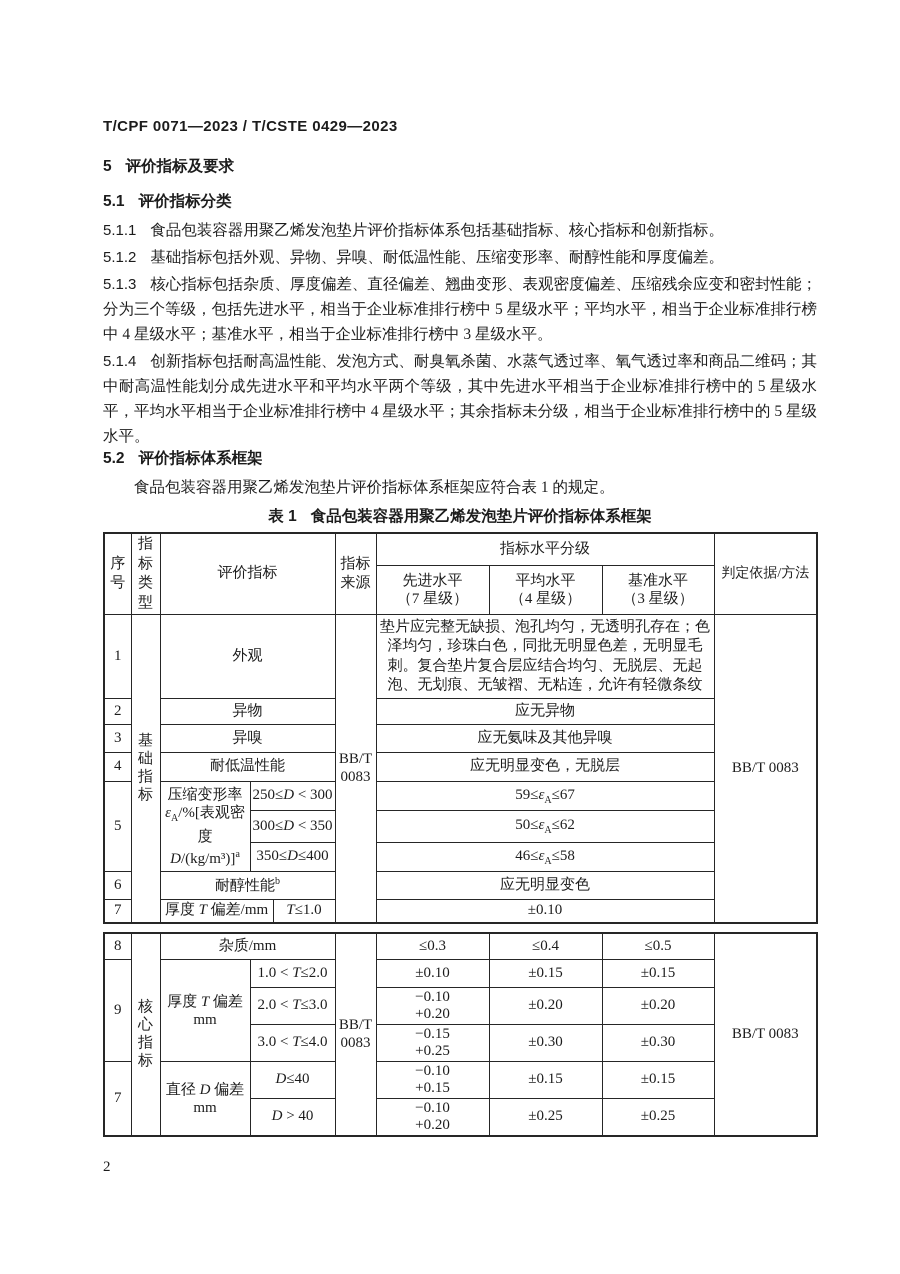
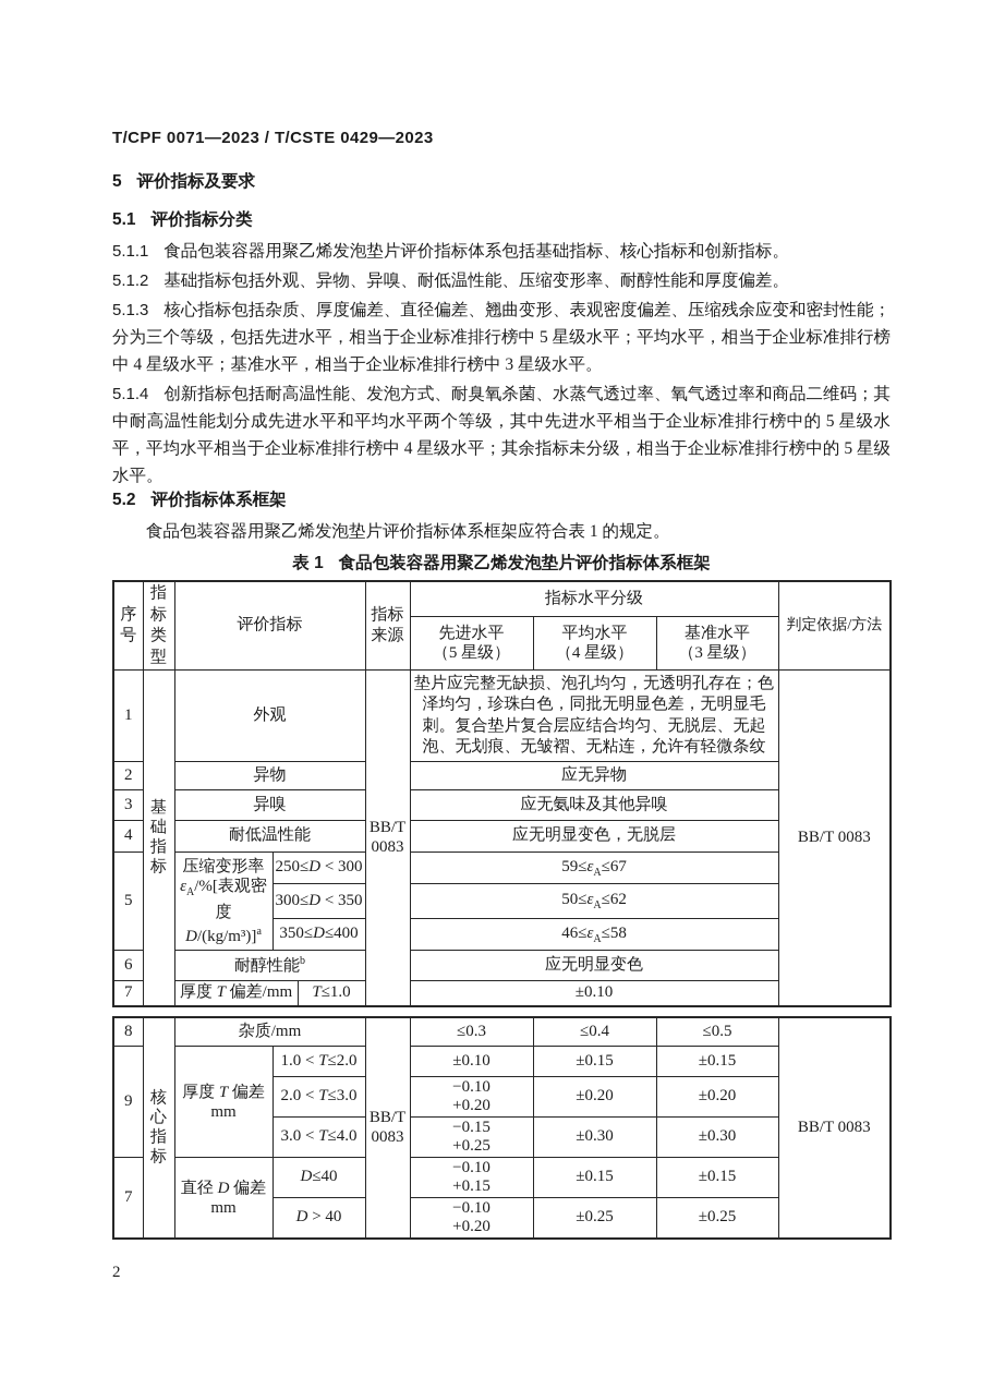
  T/CPF 0071—2023 / T/CSTE 0429—2023
  5 评价指标及要求
  5.1 评价指标分类
  5.1.1 食品包装容器用聚乙烯发泡垫片评价指标体系包括基础指标、核心指标和创新指标。
  5.1.2 基础指标包括外观、异物、异嗅、耐低温性能、压缩变形率、耐醇性能和厚度偏差。
  5.1.3 核心指标包括杂质、厚度偏差、直径偏差、翘曲变形、表观密度偏差、压缩残余应变和密封性能；分为三个等级，包括先进水平，相当于企业标准排行榜中 5 星级水平；平均水平，相当于企业标准排行榜中 4 星级水平；基准水平，相当于企业标准排行榜中 3 星级水平。
  5.1.4 创新指标包括耐高温性能、发泡方式、耐臭氧杀菌、水蒸气透过率、氧气透过率和商品二维码；其中耐高温性能划分成先进水平和平均水平两个等级，其中先进水平相当于企业标准排行榜中的 5 星级水平，平均水平相当于企业标准排行榜中 4 星级水平；其余指标未分级，相当于企业标准排行榜中的 5 星级水平。
  5.2 评价指标体系框架
  食品包装容器用聚乙烯发泡垫片评价指标体系框架应符合表 1 的规定。
  表 1 食品包装容器用聚乙烯发泡垫片评价指标体系框架
  序号	指标类型	评价指标	指标来源	指标水平分级	判定依据/方法
- 先进水平（7 星级）	平均水平（4 星级）	基准水平（3 星级）
+ 先进水平（5 星级）	平均水平（4 星级）	基准水平（3 星级）
  1	基础指标	外观	BB/T0083	垫片应完整无缺损、泡孔均匀，无透明孔存在；色泽均匀，珍珠白色，同批无明显色差，无明显毛刺。复合垫片复合层应结合均匀、无脱层、无起泡、无划痕、无皱褶、无粘连，允许有轻微条纹	BB/T 0083
  2	异物	应无异物
  3	异嗅	应无氨味及其他异嗅
  4	耐低温性能	应无明显变色，无脱层
  5	压缩变形率 εA/%[表观密度 D/(kg/m³)]a	250≤D < 300	59≤εA≤67
  300≤D < 350	50≤εA≤62
  350≤D≤400	46≤εA≤58
  6	耐醇性能b	应无明显变色
  7	厚度 T 偏差/mm	T≤1.0	±0.10
  8	核心指标	杂质/mm	BB/T0083	≤0.3	≤0.4	≤0.5	BB/T 0083
  9	厚度 T 偏差 mm	1.0 < T≤2.0	±0.10	±0.15	±0.15
  2.0 < T≤3.0	−0.10+0.20	±0.20	±0.20
  3.0 < T≤4.0	−0.15+0.25	±0.30	±0.30
  7	直径 D 偏差 mm	D≤40	−0.10+0.15	±0.15	±0.15
  D > 40	−0.10+0.20	±0.25	±0.25
  2
